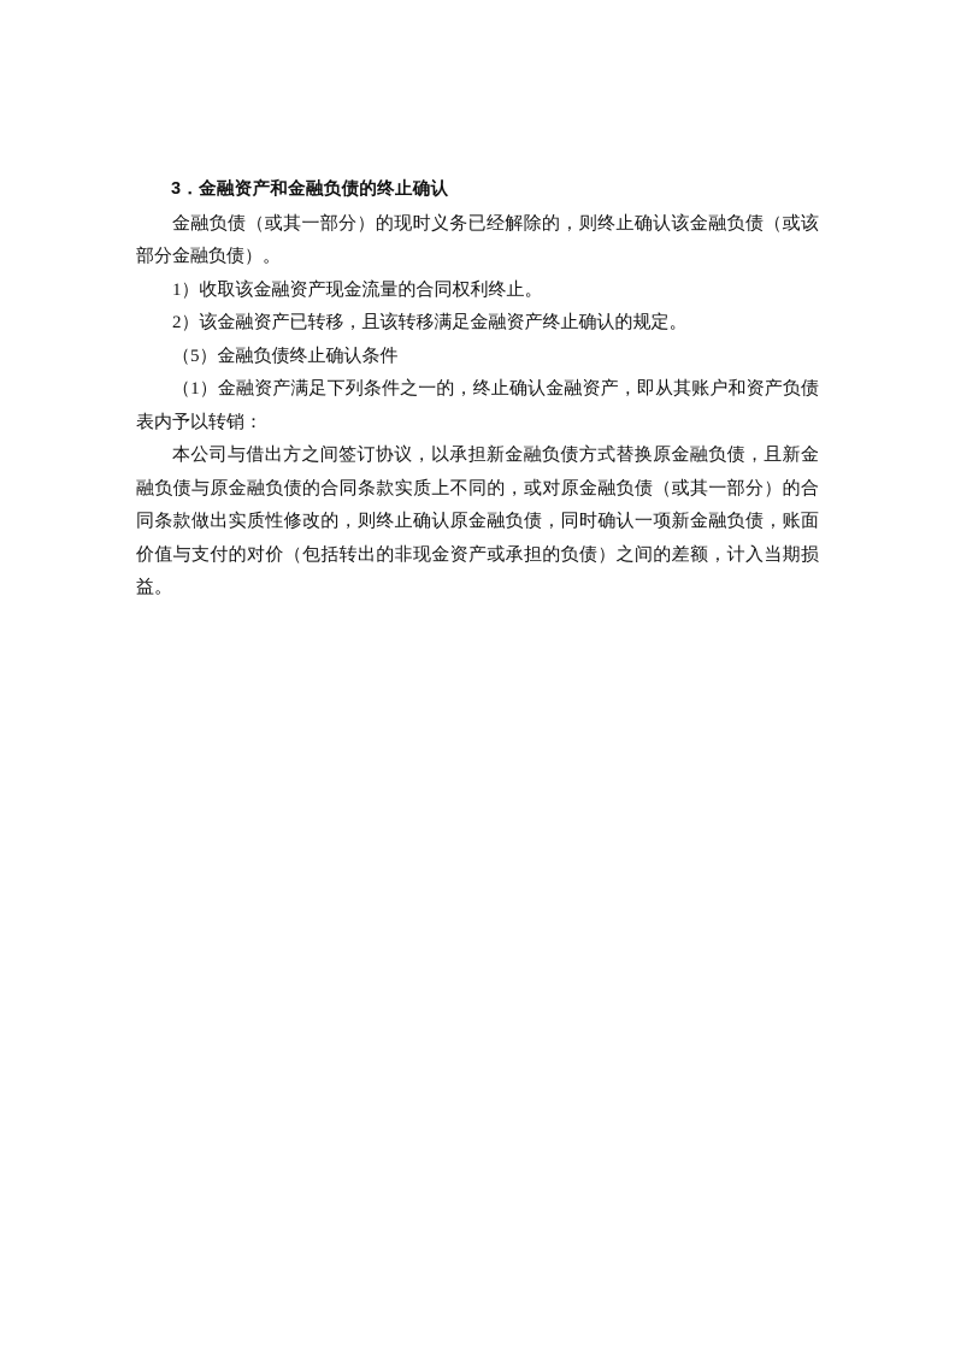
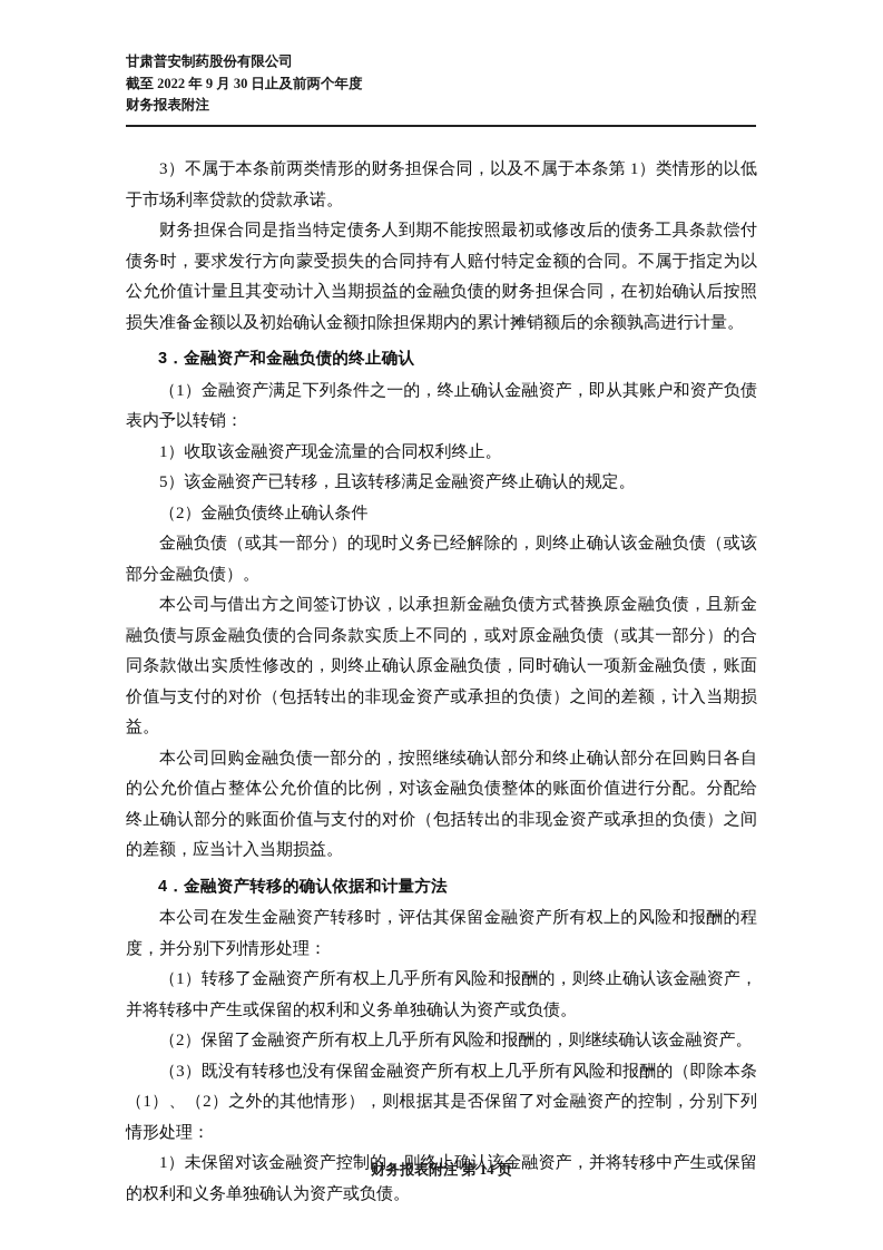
+ 甘肃普安制药股份有限公司
+ 截至 2022 年 9 月 30 日止及前两个年度
+ 财务报表附注
+ 3）不属于本条前两类情形的财务担保合同，以及不属于本条第 1）类情形的以低于市场利率贷款的贷款承诺。
+ 财务担保合同是指当特定债务人到期不能按照最初或修改后的债务工具条款偿付债务时，要求发行方向蒙受损失的合同持有人赔付特定金额的合同。不属于指定为以公允价值计量且其变动计入当期损益的金融负债的财务担保合同，在初始确认后按照损失准备金额以及初始确认金额扣除担保期内的累计摊销额后的余额孰高进行计量。
  3．金融资产和金融负债的终止确认
- 金融负债（或其一部分）的现时义务已经解除的，则终止确认该金融负债（或该部分金融负债）。
+ （1）金融资产满足下列条件之一的，终止确认金融资产，即从其账户和资产负债表内予以转销：
  1）收取该金融资产现金流量的合同权利终止。
- 2）该金融资产已转移，且该转移满足金融资产终止确认的规定。
+ 5）该金融资产已转移，且该转移满足金融资产终止确认的规定。
- （5）金融负债终止确认条件
+ （2）金融负债终止确认条件
- （1）金融资产满足下列条件之一的，终止确认金融资产，即从其账户和资产负债表内予以转销：
+ 金融负债（或其一部分）的现时义务已经解除的，则终止确认该金融负债（或该部分金融负债）。
  本公司与借出方之间签订协议，以承担新金融负债方式替换原金融负债，且新金融负债与原金融负债的合同条款实质上不同的，或对原金融负债（或其一部分）的合同条款做出实质性修改的，则终止确认原金融负债，同时确认一项新金融负债，账面价值与支付的对价（包括转出的非现金资产或承担的负债）之间的差额，计入当期损益。
+ 本公司回购金融负债一部分的，按照继续确认部分和终止确认部分在回购日各自的公允价值占整体公允价值的比例，对该金融负债整体的账面价值进行分配。分配给终止确认部分的账面价值与支付的对价（包括转出的非现金资产或承担的负债）之间的差额，应当计入当期损益。
+ 4．金融资产转移的确认依据和计量方法
+ 本公司在发生金融资产转移时，评估其保留金融资产所有权上的风险和报酬的程度，并分别下列情形处理：
+ （1）转移了金融资产所有权上几乎所有风险和报酬的，则终止确认该金融资产，并将转移中产生或保留的权利和义务单独确认为资产或负债。
+ （2）保留了金融资产所有权上几乎所有风险和报酬的，则继续确认该金融资产。
+ （3）既没有转移也没有保留金融资产所有权上几乎所有风险和报酬的（即除本条（1）、（2）之外的其他情形），则根据其是否保留了对金融资产的控制，分别下列情形处理：
+ 1）未保留对该金融资产控制的，则终止确认该金融资产，并将转移中产生或保留的权利和义务单独确认为资产或负债。
+ 财务报表附注 第 14 页
